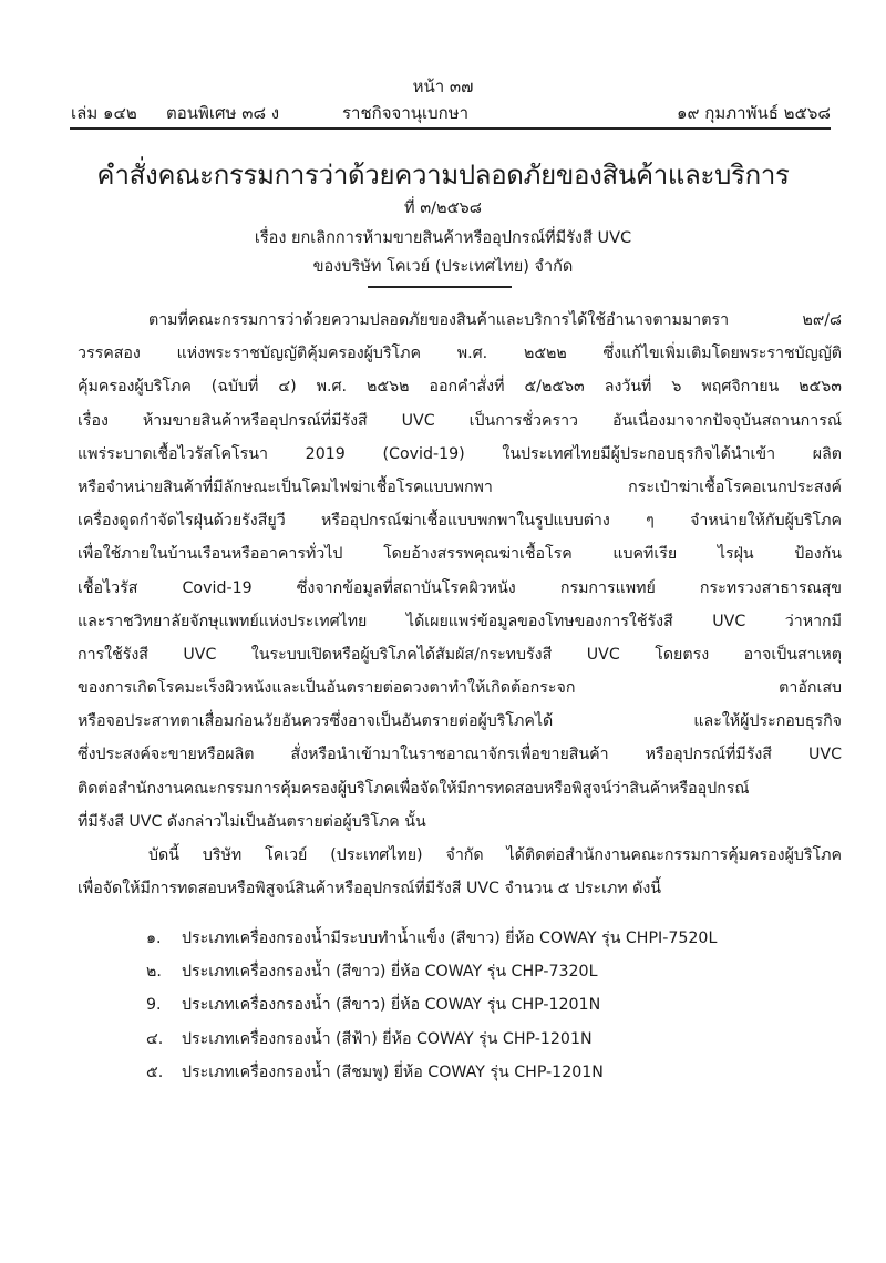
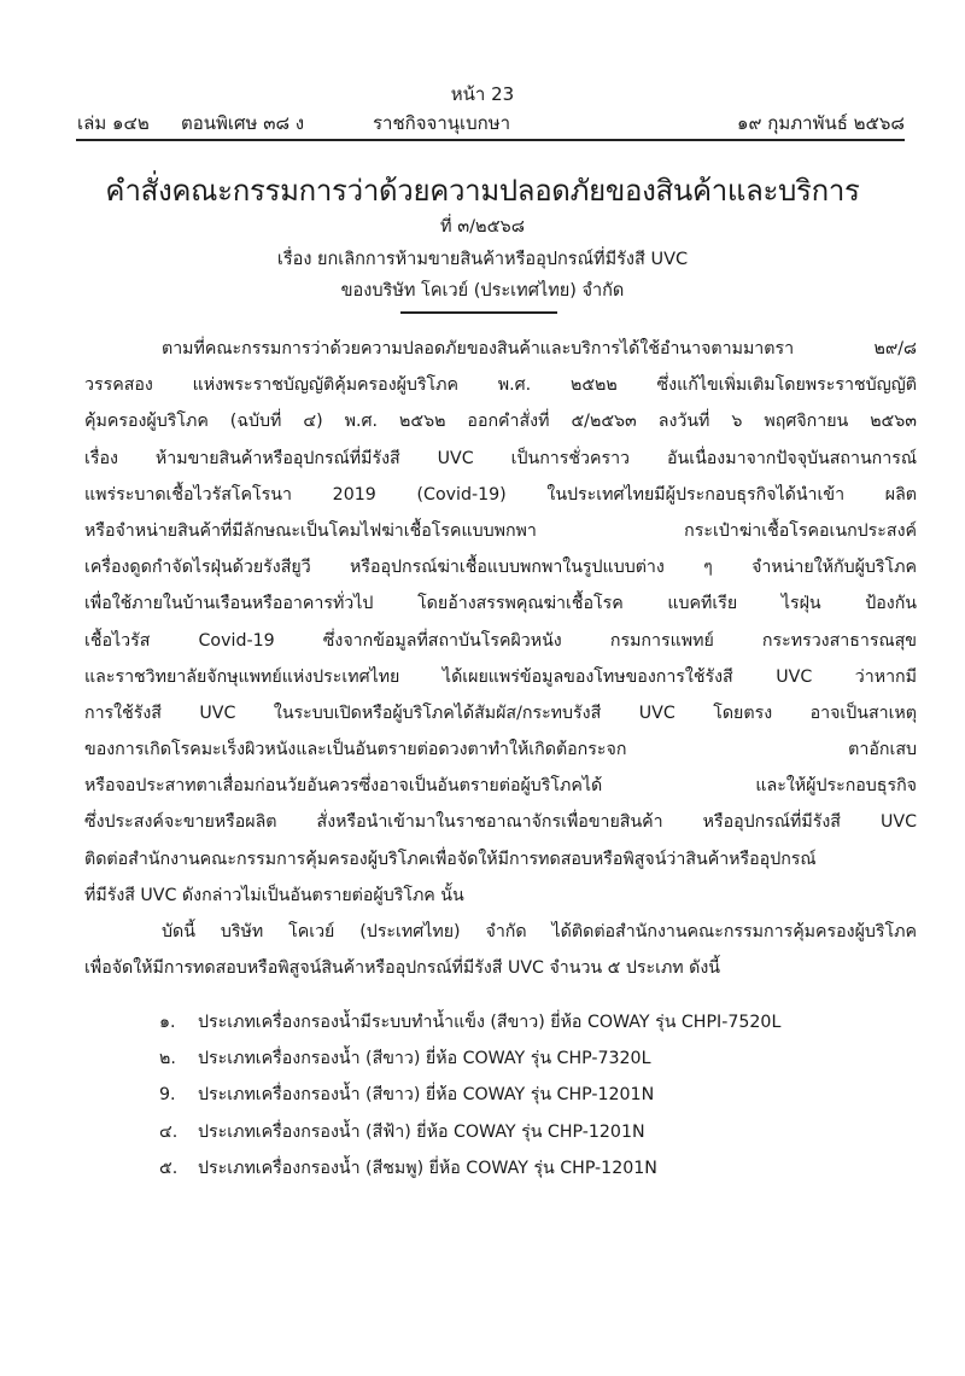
- หน้า ๓๗
+ หน้า 23
  เล่ม ๑๔๒
  ตอนพิเศษ ๓๘ ง
  ราชกิจจานุเบกษา
  ๑๙ กุมภาพันธ์ ๒๕๖๘
  คำสั่งคณะกรรมการว่าด้วยความปลอดภัยของสินค้าและบริการ
  ที่ ๓/๒๕๖๘
  เรื่อง ยกเลิกการห้ามขายสินค้าหรืออุปกรณ์ที่มีรังสี UVC
  ของบริษัท โคเวย์ (ประเทศไทย) จำกัด
  ตามที่คณะกรรมการว่าด้วยความปลอดภัยของสินค้าและบริการได้ใช้อำนาจตามมาตรา ๒๙/๘
  วรรคสอง แห่งพระราชบัญญัติคุ้มครองผู้บริโภค พ.ศ. ๒๕๒๒ ซึ่งแก้ไขเพิ่มเติมโดยพระราชบัญญัติ
  คุ้มครองผู้บริโภค (ฉบับที่ ๔) พ.ศ. ๒๕๖๒ ออกคำสั่งที่ ๕/๒๕๖๓ ลงวันที่ ๖ พฤศจิกายน ๒๕๖๓
  เรื่อง ห้ามขายสินค้าหรืออุปกรณ์ที่มีรังสี UVC เป็นการชั่วคราว อันเนื่องมาจากปัจจุบันสถานการณ์
  แพร่ระบาดเชื้อไวรัสโคโรนา 2019 (Covid-19) ในประเทศไทยมีผู้ประกอบธุรกิจได้นำเข้า ผลิต
  หรือจำหน่ายสินค้าที่มีลักษณะเป็นโคมไฟฆ่าเชื้อโรคแบบพกพา กระเป๋าฆ่าเชื้อโรคอเนกประสงค์
  เครื่องดูดกำจัดไรฝุ่นด้วยรังสียูวี หรืออุปกรณ์ฆ่าเชื้อแบบพกพาในรูปแบบต่าง ๆ จำหน่ายให้กับผู้บริโภค
  เพื่อใช้ภายในบ้านเรือนหรืออาคารทั่วไป โดยอ้างสรรพคุณฆ่าเชื้อโรค แบคทีเรีย ไรฝุ่น ป้องกัน
  เชื้อไวรัส Covid-19 ซึ่งจากข้อมูลที่สถาบันโรคผิวหนัง กรมการแพทย์ กระทรวงสาธารณสุข
  และราชวิทยาลัยจักษุแพทย์แห่งประเทศไทย ได้เผยแพร่ข้อมูลของโทษของการใช้รังสี UVC ว่าหากมี
  การใช้รังสี UVC ในระบบเปิดหรือผู้บริโภคได้สัมผัส/กระทบรังสี UVC โดยตรง อาจเป็นสาเหตุ
  ของการเกิดโรคมะเร็งผิวหนังและเป็นอันตรายต่อดวงตาทำให้เกิดต้อกระจก ตาอักเสบ
  หรือจอประสาทตาเสื่อมก่อนวัยอันควรซึ่งอาจเป็นอันตรายต่อผู้บริโภคได้ และให้ผู้ประกอบธุรกิจ
  ซึ่งประสงค์จะขายหรือผลิต สั่งหรือนำเข้ามาในราชอาณาจักรเพื่อขายสินค้า หรืออุปกรณ์ที่มีรังสี UVC
  ติดต่อสำนักงานคณะกรรมการคุ้มครองผู้บริโภคเพื่อจัดให้มีการทดสอบหรือพิสูจน์ว่าสินค้าหรืออุปกรณ์
  ที่มีรังสี UVC ดังกล่าวไม่เป็นอันตรายต่อผู้บริโภค นั้น
  บัดนี้ บริษัท โคเวย์ (ประเทศไทย) จำกัด ได้ติดต่อสำนักงานคณะกรรมการคุ้มครองผู้บริโภค
  เพื่อจัดให้มีการทดสอบหรือพิสูจน์สินค้าหรืออุปกรณ์ที่มีรังสี UVC จำนวน ๕ ประเภท ดังนี้
  ๑. ประเภทเครื่องกรองน้ำมีระบบทำน้ำแข็ง (สีขาว) ยี่ห้อ COWAY รุ่น CHPI-7520L
  ๒. ประเภทเครื่องกรองน้ำ (สีขาว) ยี่ห้อ COWAY รุ่น CHP-7320L
  9. ประเภทเครื่องกรองน้ำ (สีขาว) ยี่ห้อ COWAY รุ่น CHP-1201N
  ๔. ประเภทเครื่องกรองน้ำ (สีฟ้า) ยี่ห้อ COWAY รุ่น CHP-1201N
  ๕. ประเภทเครื่องกรองน้ำ (สีชมพู) ยี่ห้อ COWAY รุ่น CHP-1201N
